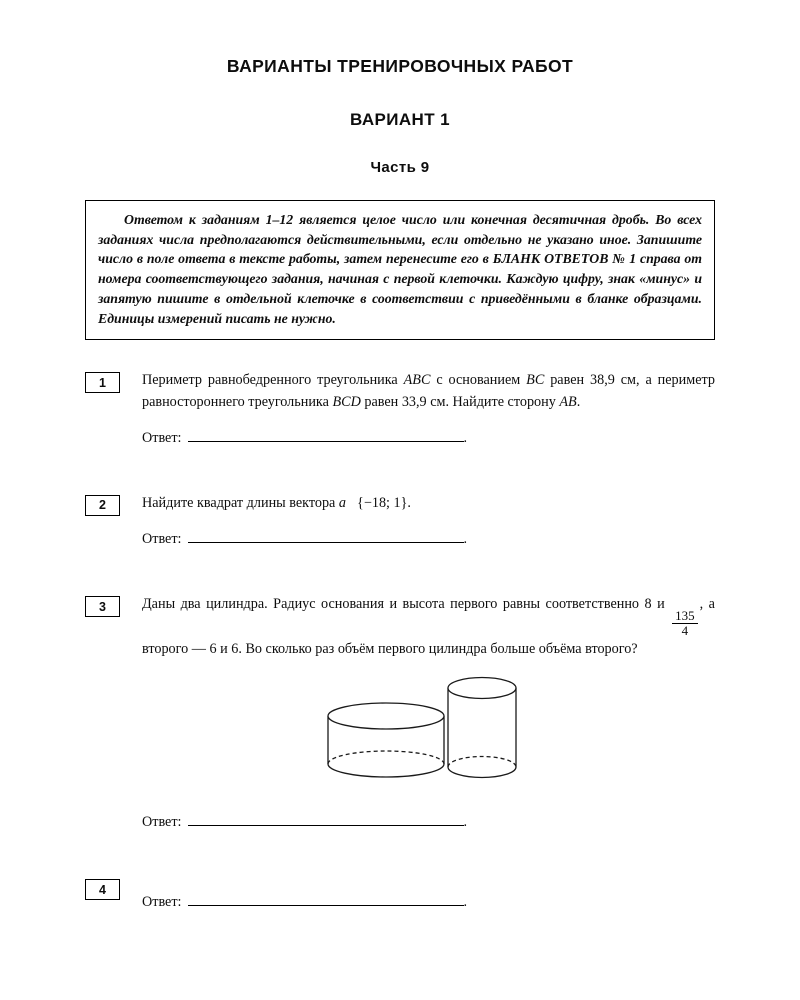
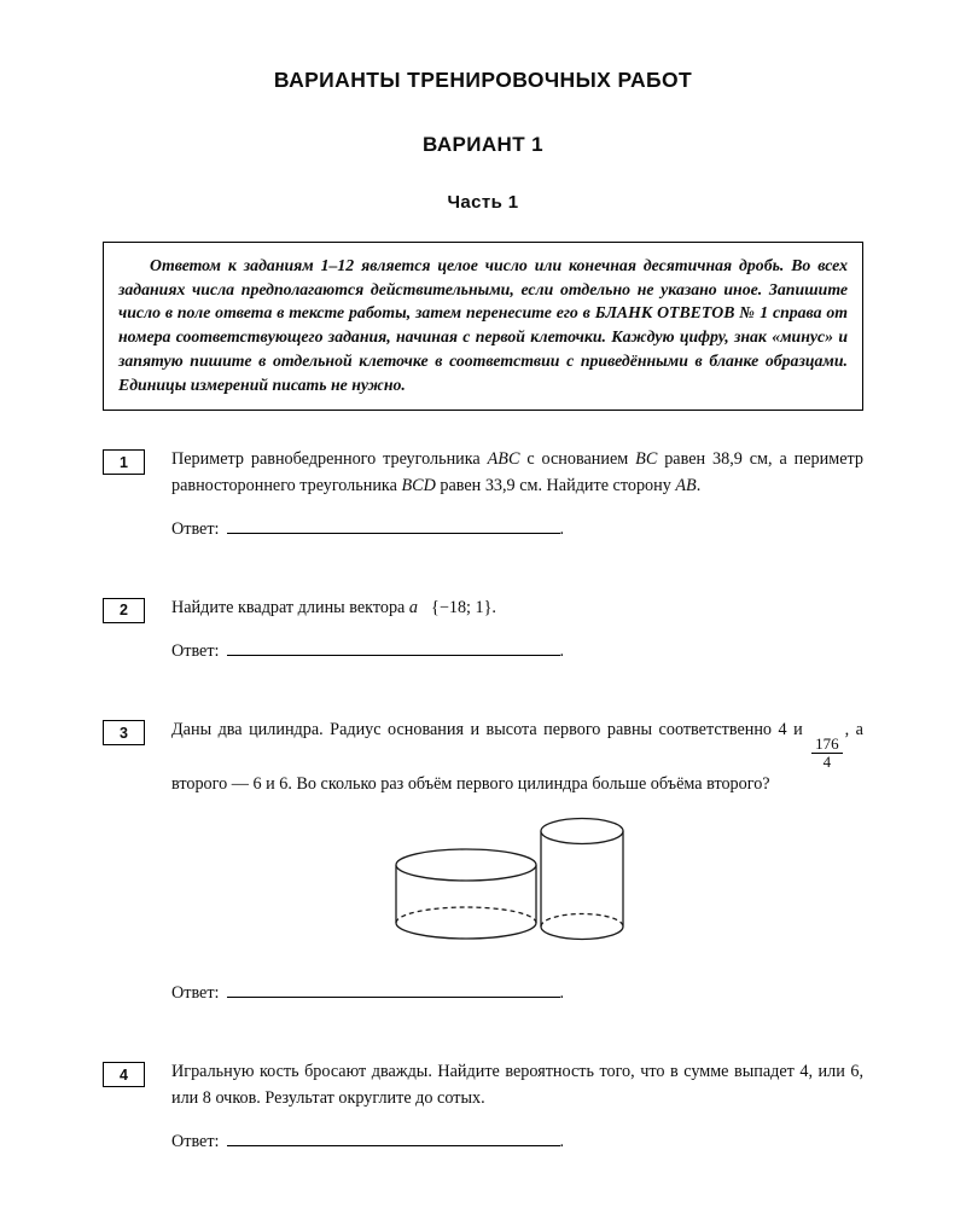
  ВАРИАНТЫ ТРЕНИРОВОЧНЫХ РАБОТ
  ВАРИАНТ 1
- Часть 9
+ Часть 1
  Ответом к заданиям 1–12 является целое число или конечная десятичная дробь. Во всех заданиях числа предполагаются действительными, если отдельно не указано иное. Запишите число в поле ответа в тексте работы, затем перенесите его в БЛАНК ОТВЕТОВ № 1 справа от номера соответствующего задания, начиная с первой клеточки. Каждую цифру, знак «минус» и запятую пишите в отдельной клеточке в соответствии с приведёнными в бланке образцами. Единицы измерений писать не нужно.
  1
  Периметр равнобедренного треугольника ABC с основанием BC равен 38,9 см, а периметр равностороннего треугольника BCD равен 33,9 см. Найдите сторону AB.
  Ответ: .
  2
  Найдите квадрат длины вектора a⃗{−18; 1}.
  Ответ: .
  3
- Даны два цилиндра. Радиус основания и высота первого равны соответственно 8 и
+ Даны два цилиндра. Радиус основания и высота первого равны соответственно 4 и
- 135
+ 176
  4
  , а второго — 6 и 6. Во сколько раз объём первого цилиндра больше объёма второго?
  Ответ: .
  4
+ Игральную кость бросают дважды. Найдите вероятность того, что в сумме выпадет 4, или 6, или 8 очков. Результат округлите до сотых.
  Ответ: .
